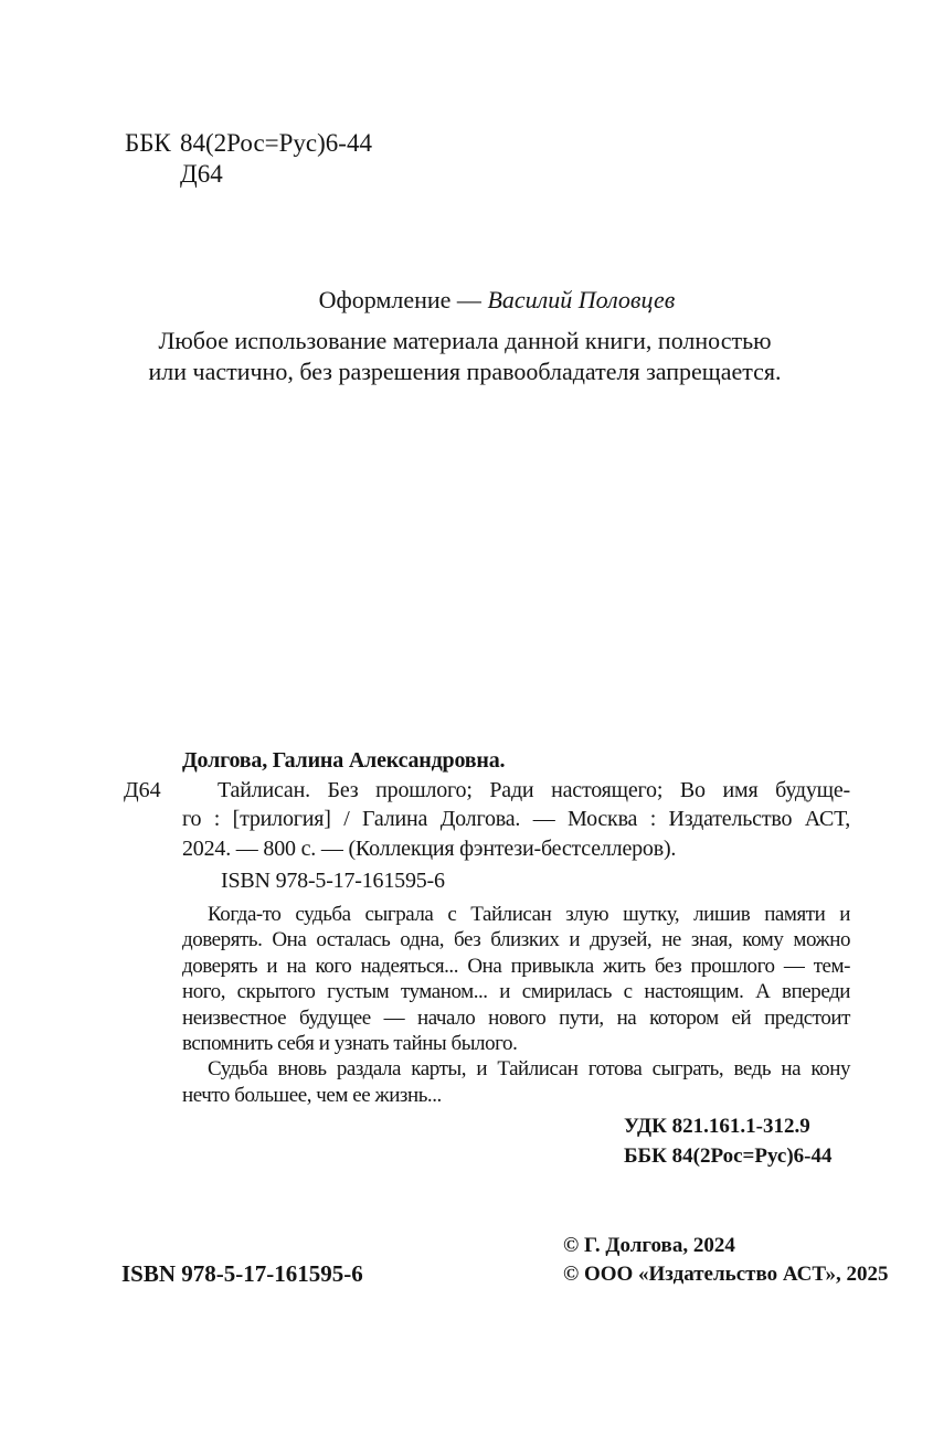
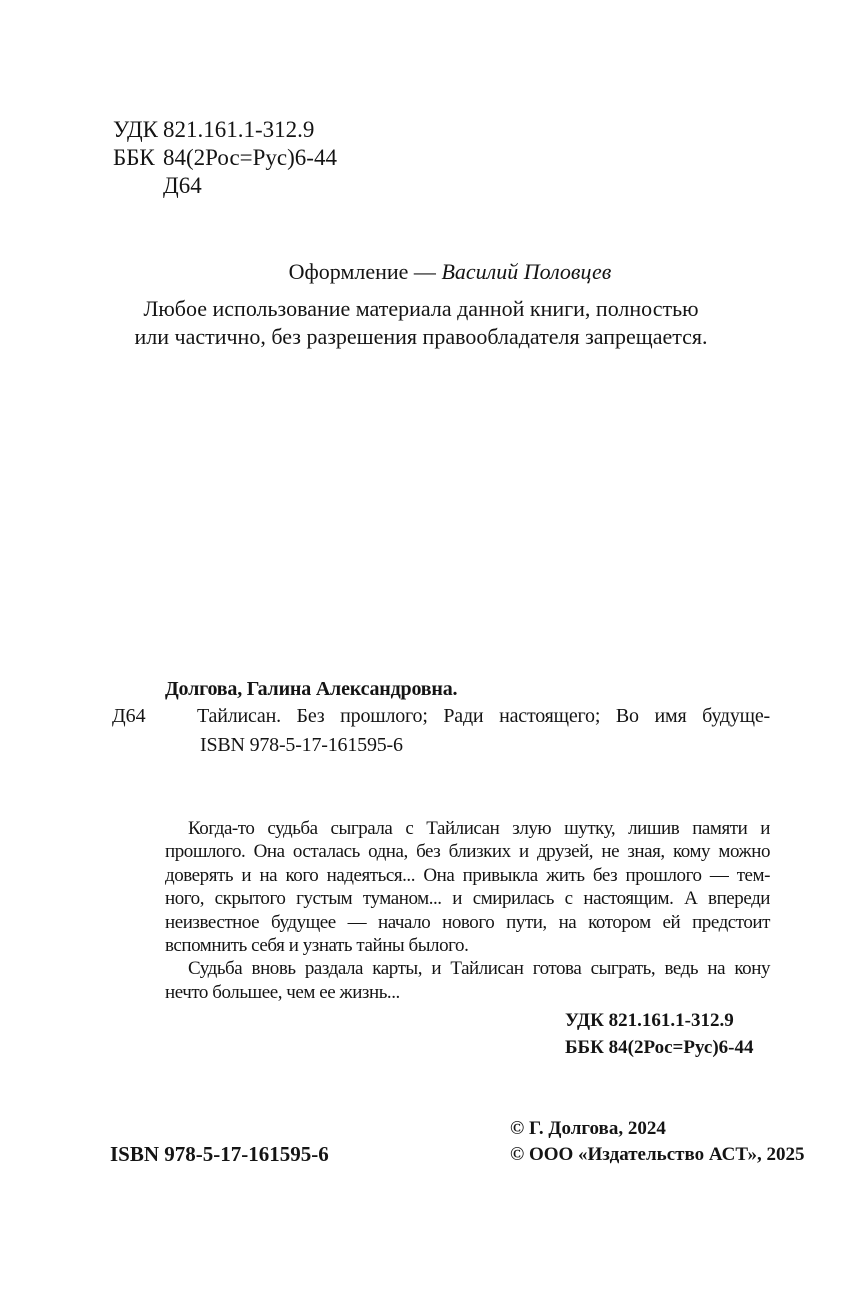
+ УДК
+ 821.161.1-312.9
  ББК
  84(2Рос=Рус)6-44
  Д64
  Оформление — Василий Половцев
  Любое использование материала данной книги, полностью
  или частично, без разрешения правообладателя запрещается.
  Д64
  Долгова, Галина Александровна.
  Тайлисан. Без прошлого; Ради настоящего; Во имя будуще-
- го : [трилогия] / Галина Долгова. — Москва : Издательство АСТ,
- 2024. — 800 с. — (Коллекция фэнтези-бестселлеров).
  ISBN 978-5-17-161595-6
  Когда-то судьба сыграла с Тайлисан злую шутку, лишив памяти и
- доверять. Она осталась одна, без близких и друзей, не зная, кому можно
+ прошлого. Она осталась одна, без близких и друзей, не зная, кому можно
  доверять и на кого надеяться... Она привыкла жить без прошлого — тем-
  ного, скрытого густым туманом... и смирилась с настоящим. А впереди
  неизвестное будущее — начало нового пути, на котором ей предстоит
  вспомнить себя и узнать тайны былого.
  Судьба вновь раздала карты, и Тайлисан готова сыграть, ведь на кону
  нечто большее, чем ее жизнь...
  УДК 821.161.1-312.9
  ББК 84(2Рос=Рус)6-44
  ISBN 978-5-17-161595-6
  © Г. Долгова, 2024
  © ООО «Издательство АСТ», 2025
